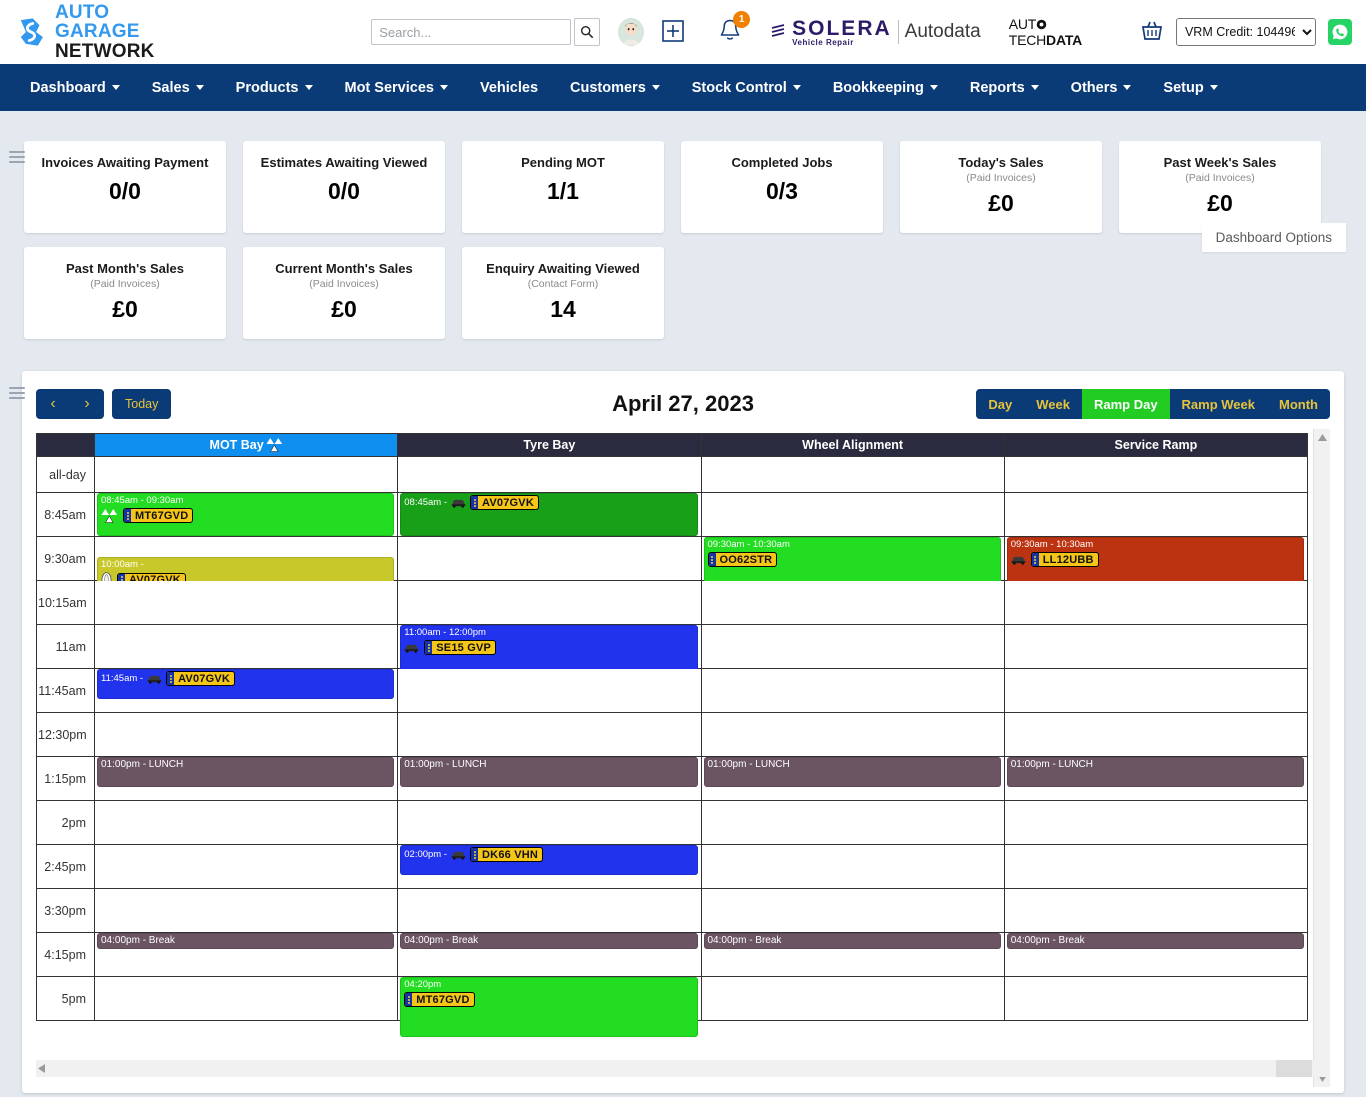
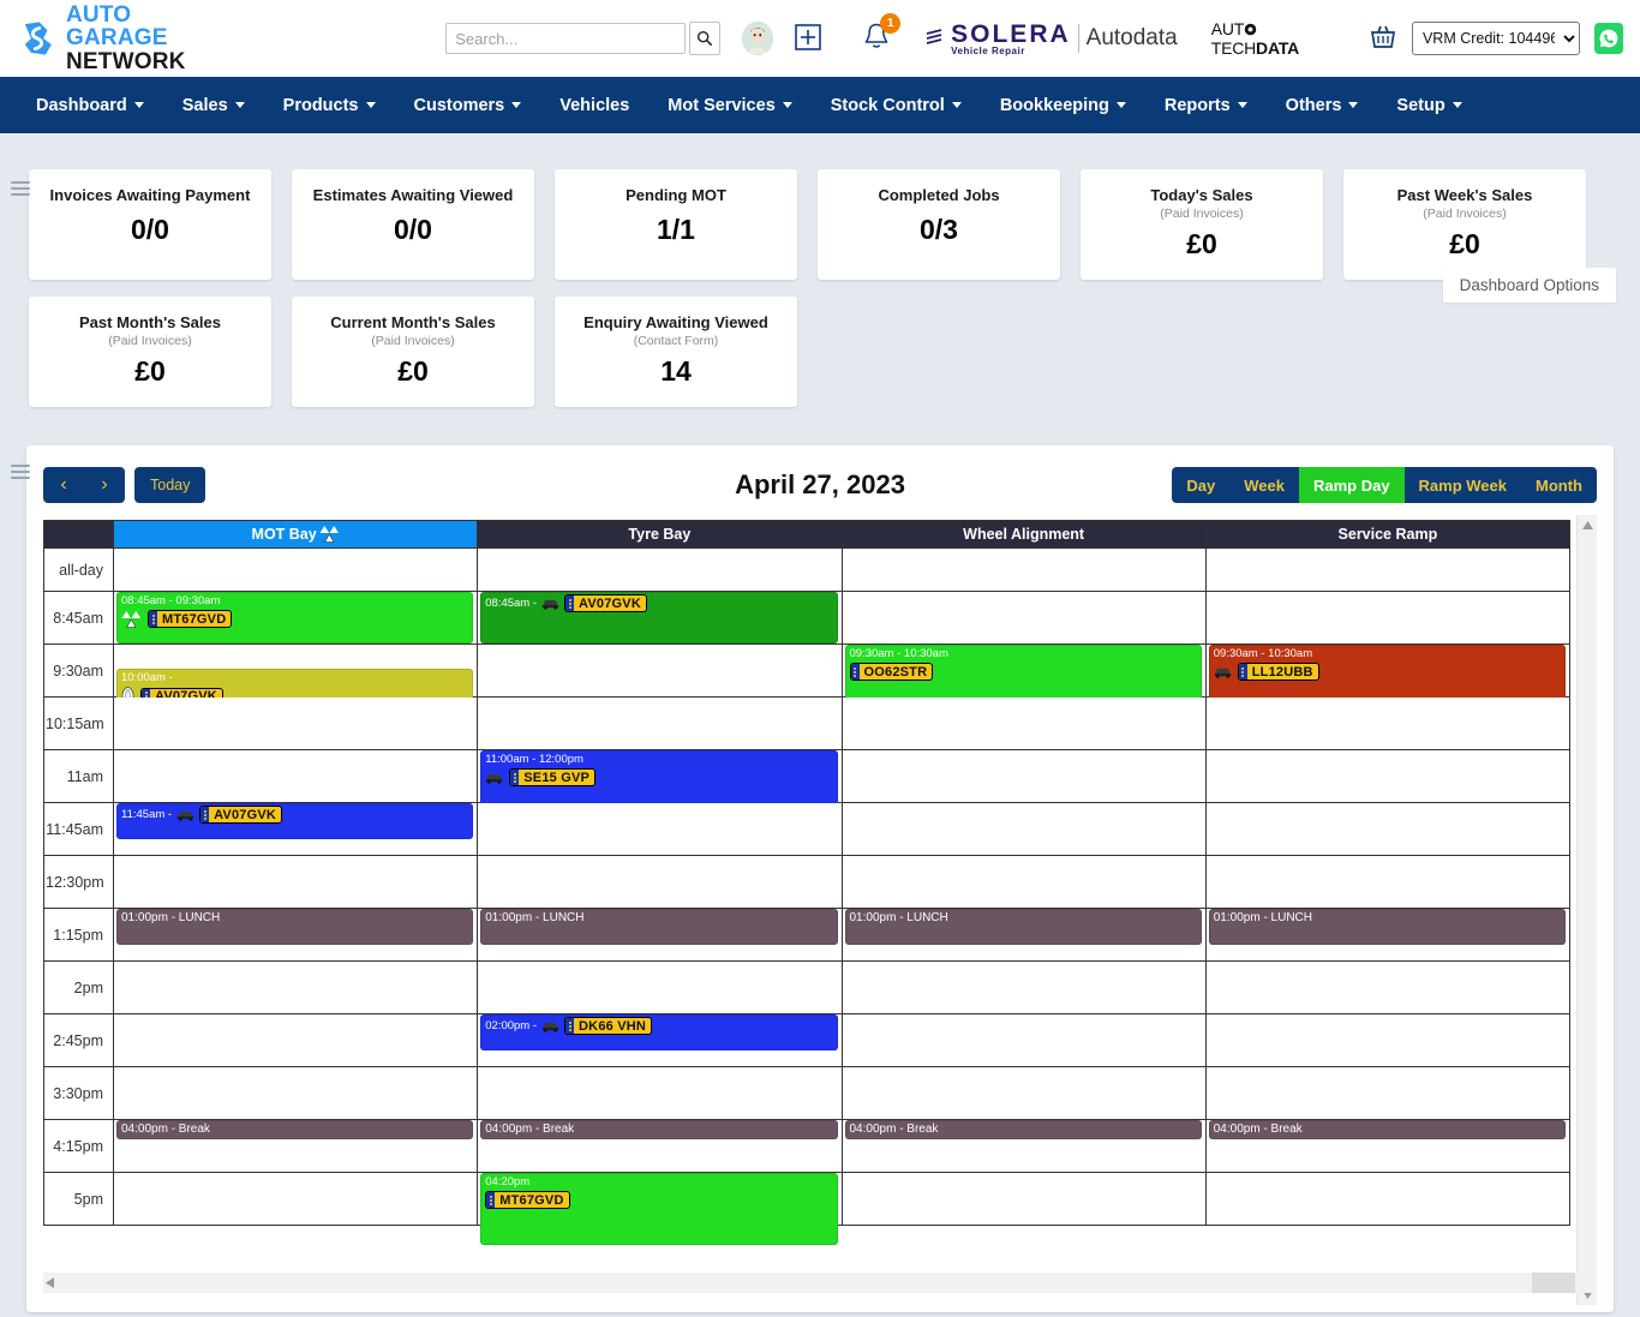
  AUTO GARAGE
  NETWORK
  Search...
  1
  SOLERA
  Vehicle Repair
  Autodata
  AUTTECHDATA
  VRM Credit: 104496
  Dashboard
  Sales
  Products
- Mot Services
+ Customers
  Vehicles
- Customers
+ Mot Services
  Stock Control
  Bookkeeping
  Reports
  Others
  Setup
  Dashboard Options
  Invoices Awaiting Payment
  0/0
  Estimates Awaiting Viewed
  0/0
  Pending MOT
  1/1
  Completed Jobs
  0/3
  Today's Sales
  (Paid Invoices)
  £0
  Past Week's Sales
  (Paid Invoices)
  £0
  Past Month's Sales
  (Paid Invoices)
  £0
  Current Month's Sales
  (Paid Invoices)
  £0
  Enquiry Awaiting Viewed
  (Contact Form)
  14
  ‹
  ›
  Today
  April 27, 2023
  Day
  Week
  Ramp Day
  Ramp Week
  Month
  	MOT Bay	Tyre Bay	Wheel Alignment	Service Ramp
  all-day
  8:45am	08:45am - 09:30amMT67GVD	08:45am - AV07GVK
  9:30am	10:00am -		09:30am - 10:30amOO62STR	09:30am - 10:30amLL12UBB
  10:15am
  11am		11:00am - 12:00pmSE15 GVP
  11:45am	11:45am - AV07GVK
  12:30pm
  1:15pm	01:00pm - LUNCH	01:00pm - LUNCH	01:00pm - LUNCH	01:00pm - LUNCH
  2pm
  2:45pm		02:00pm - DK66 VHN
  3:30pm
  4:15pm	04:00pm - Break	04:00pm - Break	04:00pm - Break	04:00pm - Break
  5pm		04:20pmMT67GVD
